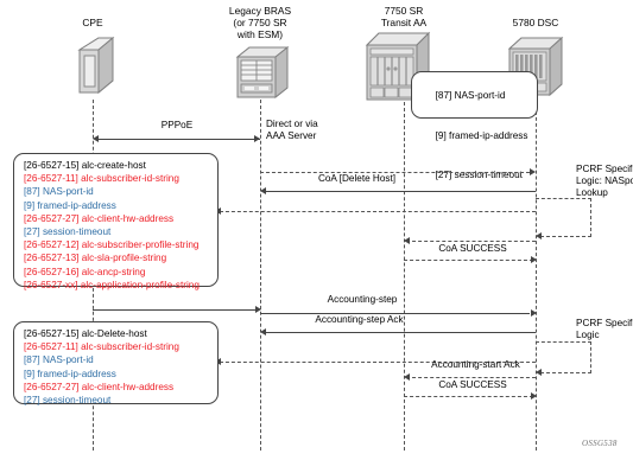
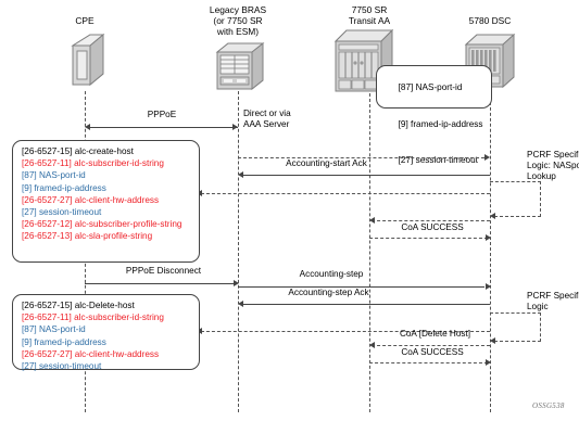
  CPE
  Legacy BRAS
  (or 7750 SR
  with ESM)
  7750 SR
  Transit AA
  5780 DSC
  [87] NAS-port-id
  [9] framed-ip-address
  [27] session-timeout
  PPPoE
  Direct or via
  AAA Server
- CoA [Delete Host]
+ Accounting-start Ack
  PCRF Specif
  Lookup
  [26-6527-15] alc-create-host
  [26-6527-11] alc-subscriber-id-string
  [87] NAS-port-id
  [9] framed-ip-address
  [26-6527-27] alc-client-hw-address
  [27] session-timeout
  [26-6527-12] alc-subscriber-profile-string
  [26-6527-13] alc-sla-profile-string
- [26-6527-16] alc-ancp-string
- [26-6527-xx] alc-application-profile-string
  CoA SUCCESS
+ PPPoE Disconnect
  Accounting-step
  Accounting-step Ack
  PCRF Specif
  Logic
  [26-6527-15] alc-Delete-host
  [26-6527-11] alc-subscriber-id-string
  [87] NAS-port-id
  [9] framed-ip-address
  [26-6527-27] alc-client-hw-address
  [27] session-timeout
- Accounting-start Ack
+ CoA [Delete Host]
  CoA SUCCESS
  OSSG538
